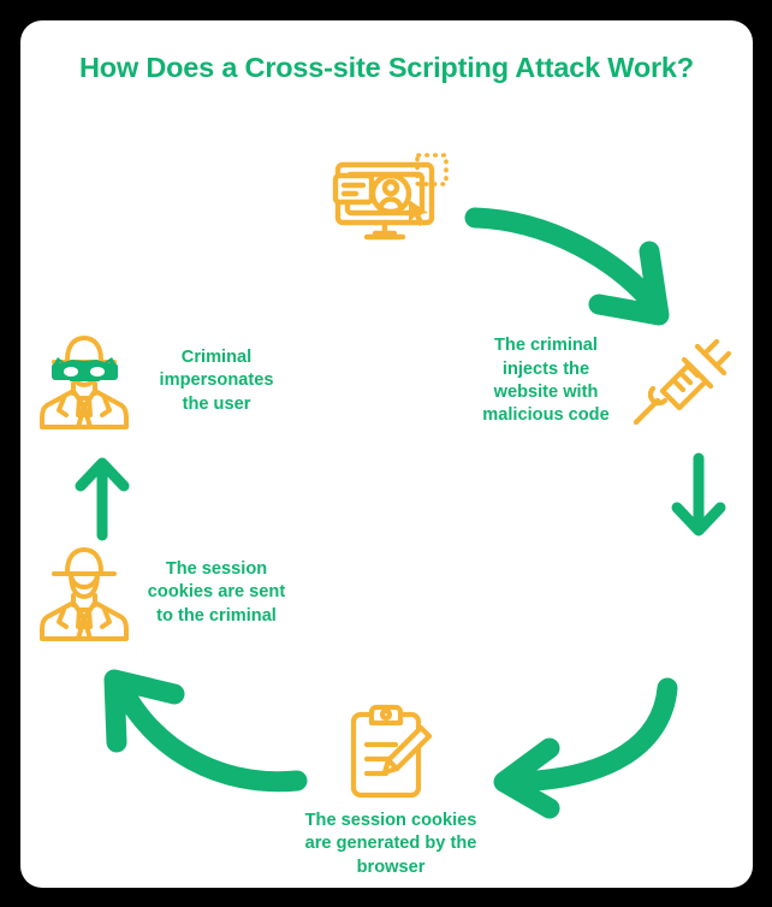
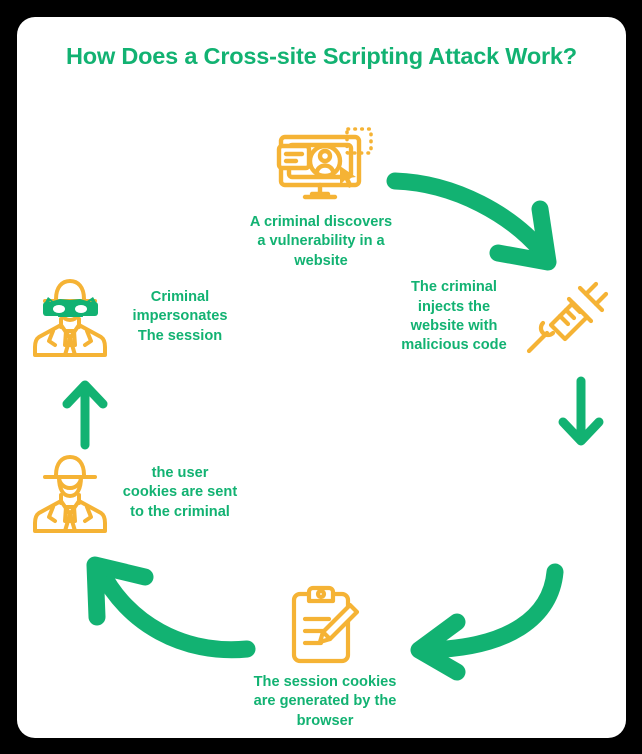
  How Does a Cross-site Scripting Attack Work?
+ A criminal discovers
+ a vulnerability in a
+ website
  The criminal
  injects the
  website with
  malicious code
  The session cookies
  are generated by the
  browser
- The session
+ the user
  cookies are sent
  to the criminal
  Criminal
  impersonates
- the user
+ The session
